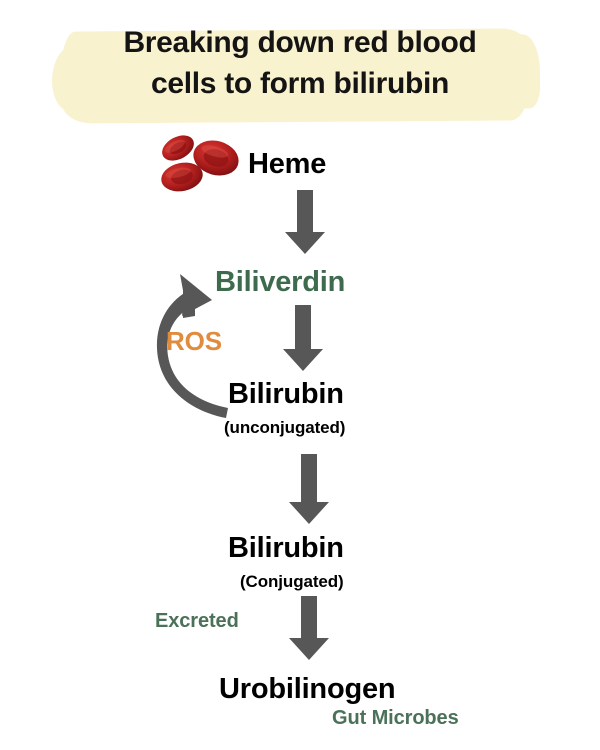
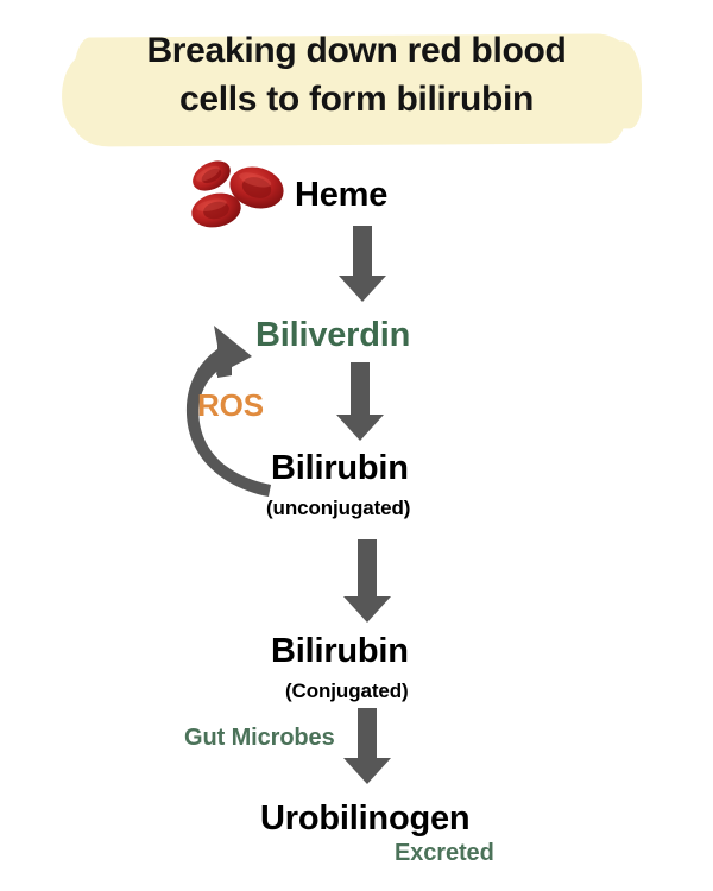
  Breaking down red blood
  cells to form bilirubin
  Heme
  Biliverdin
  ROS
  Bilirubin
  (unconjugated)
  Bilirubin
  (Conjugated)
- Excreted
+ Gut Microbes
  Urobilinogen
- Gut Microbes
+ Excreted
